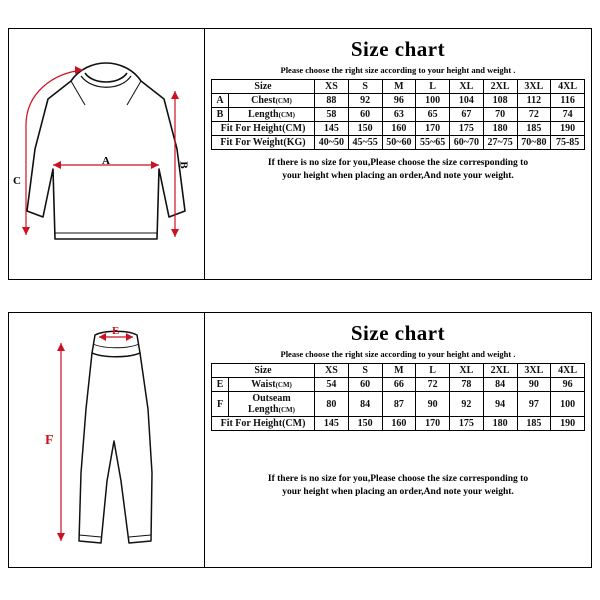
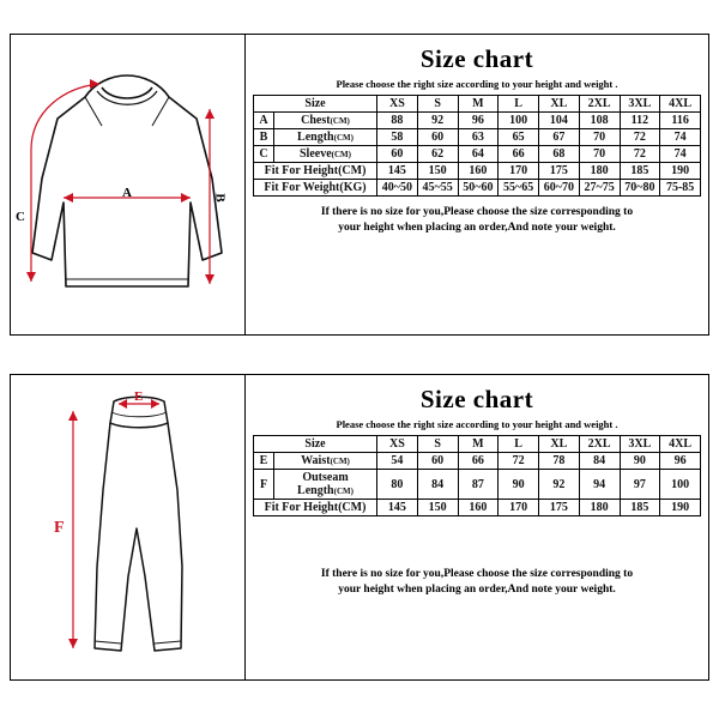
  A
  C
  Size chart
  Please choose the right size according to your height and weight .
  Size	XS	S	M	L	XL	2XL	3XL	4XL
  A	Chest(CM)	88	92	96	100	104	108	112	116
  B	Length(CM)	58	60	63	65	67	70	72	74
+ C	Sleeve(CM)	60	62	64	66	68	70	72	74
  Fit For Height(CM)	145	150	160	170	175	180	185	190
  Fit For Weight(KG)	40~50	45~55	50~60	55~65	60~70	27~75	70~80	75-85
  If there is no size for you,Please choose the size corresponding to
  your height when placing an order,And note your weight.
  E
  F
  Size chart
  Please choose the right size according to your height and weight .
  Size	XS	S	M	L	XL	2XL	3XL	4XL
  E	Waist(CM)	54	60	66	72	78	84	90	96
  F	Outseam Length(CM)	80	84	87	90	92	94	97	100
  Fit For Height(CM)	145	150	160	170	175	180	185	190
  If there is no size for you,Please choose the size corresponding to
  your height when placing an order,And note your weight.
